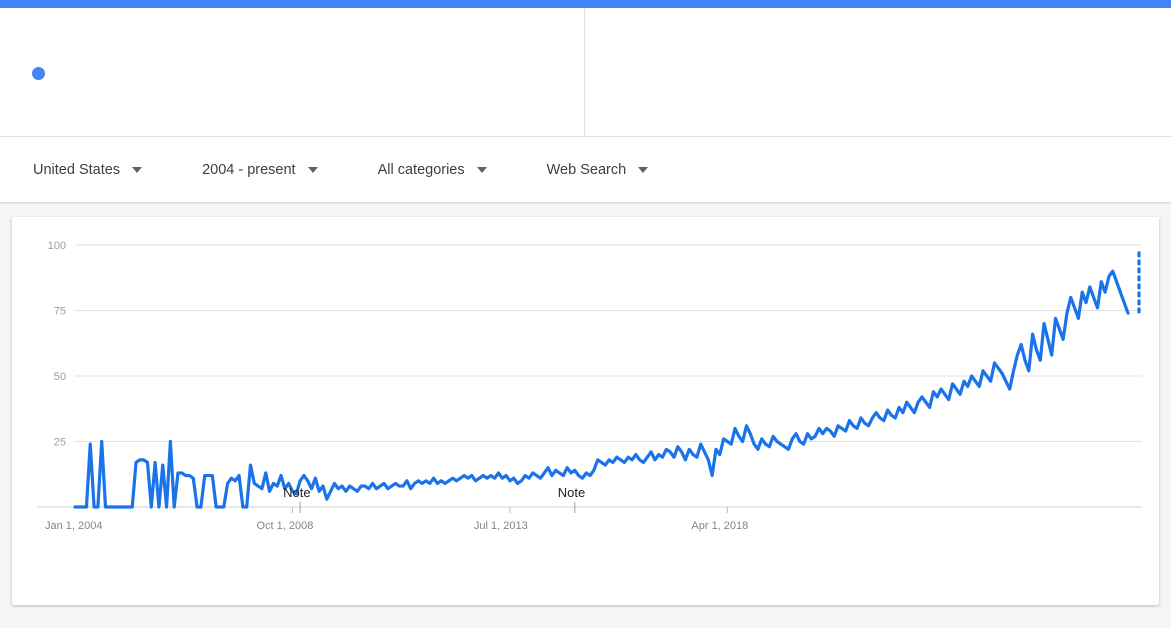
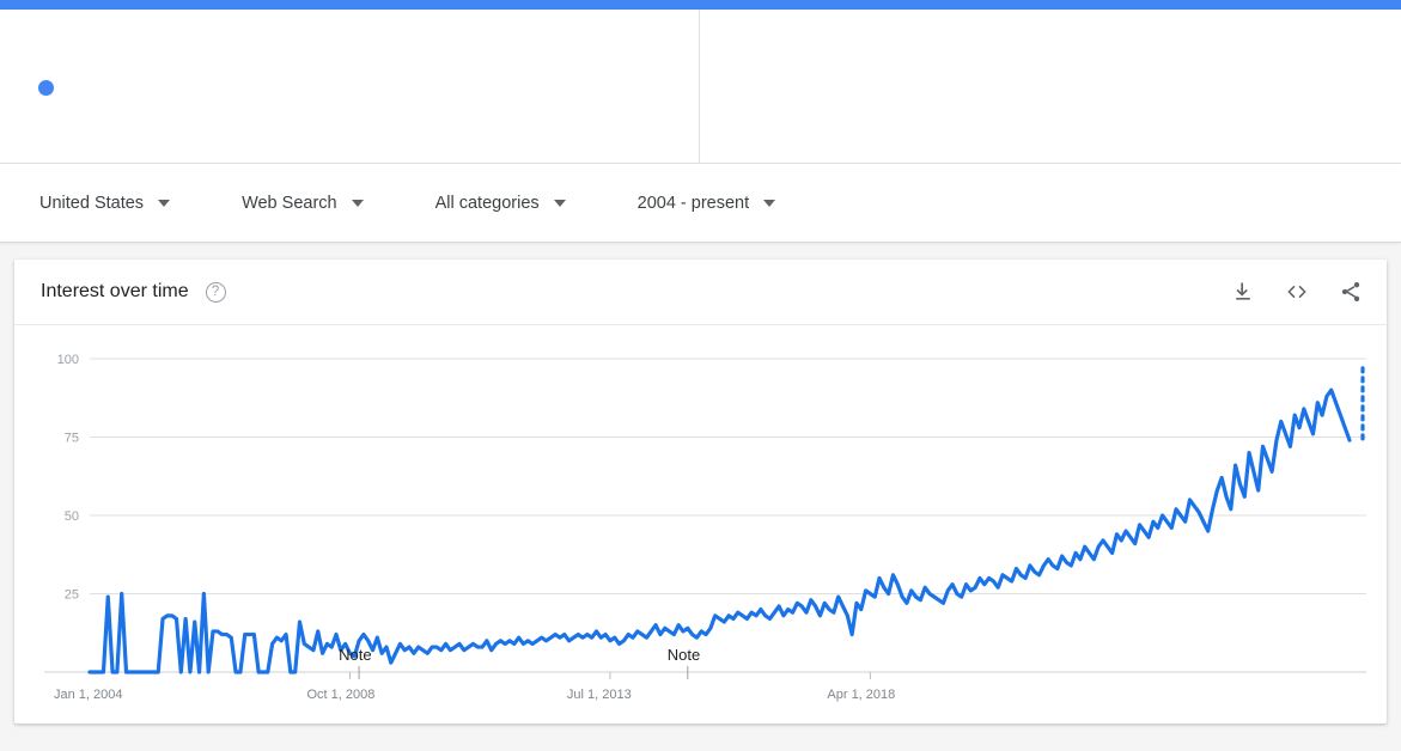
  United States
- 2004 - present
+ Web Search
  All categories
- Web Search
+ 2004 - present
+ Interest over time
+ ?
  25
  50
  75
  100
  Jan 1, 2004
  Oct 1, 2008
  Jul 1, 2013
  Apr 1, 2018
  Note
  Note
